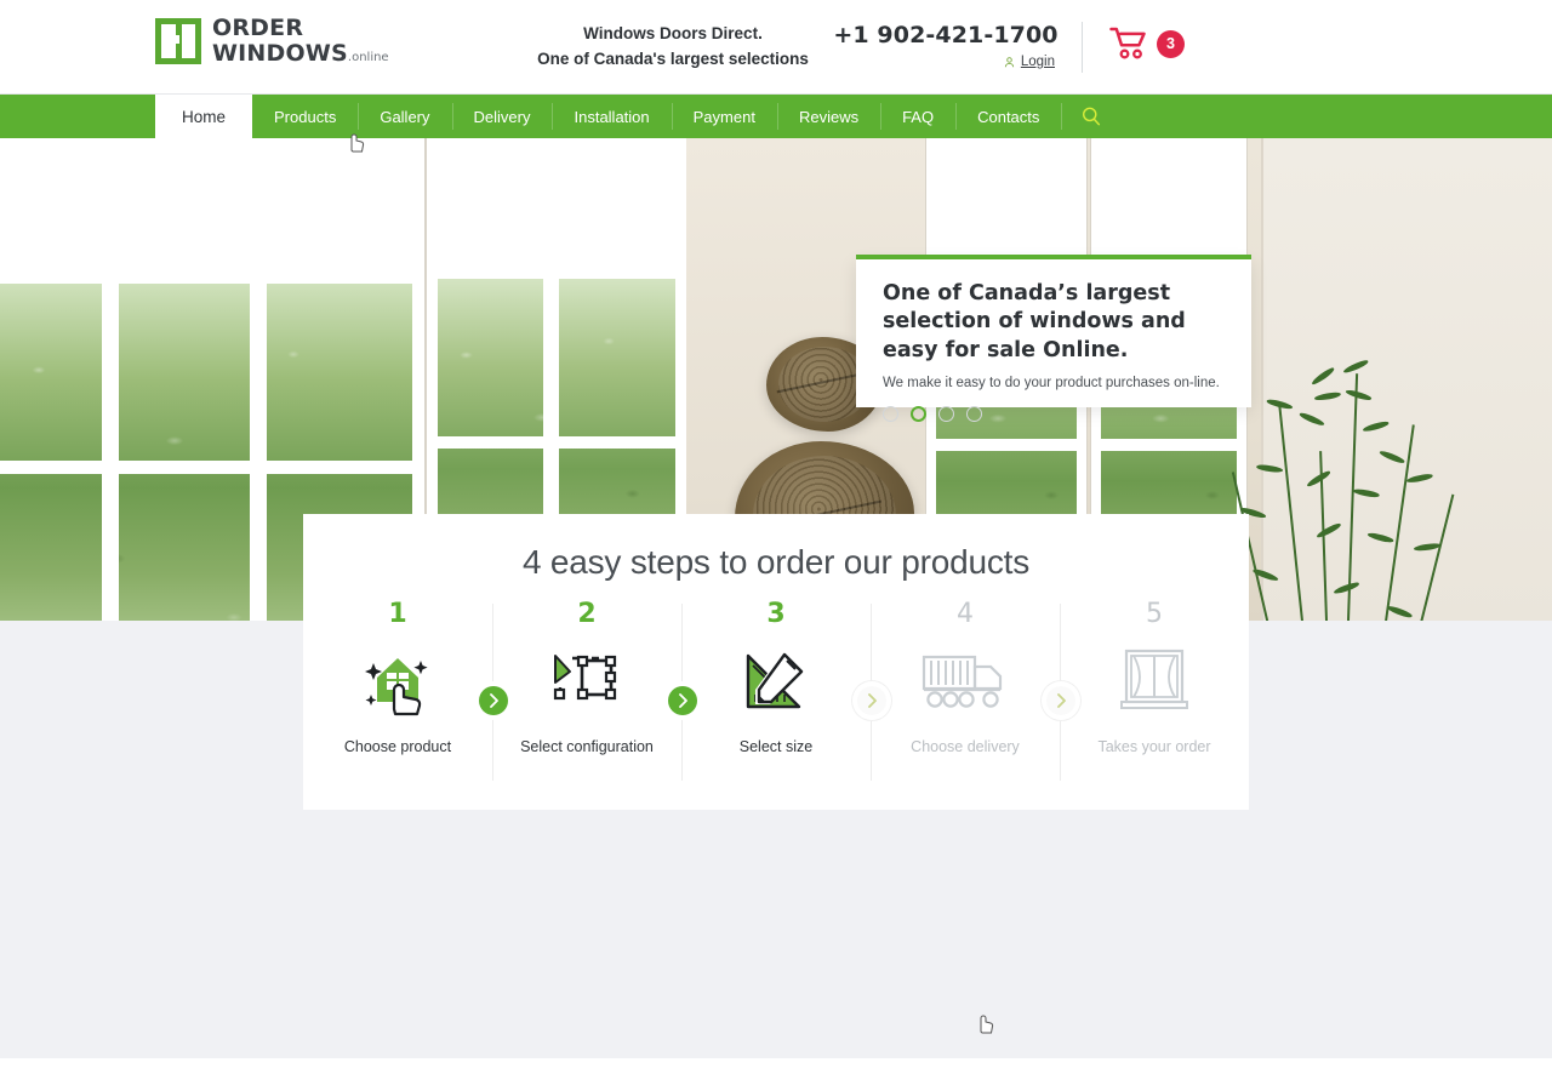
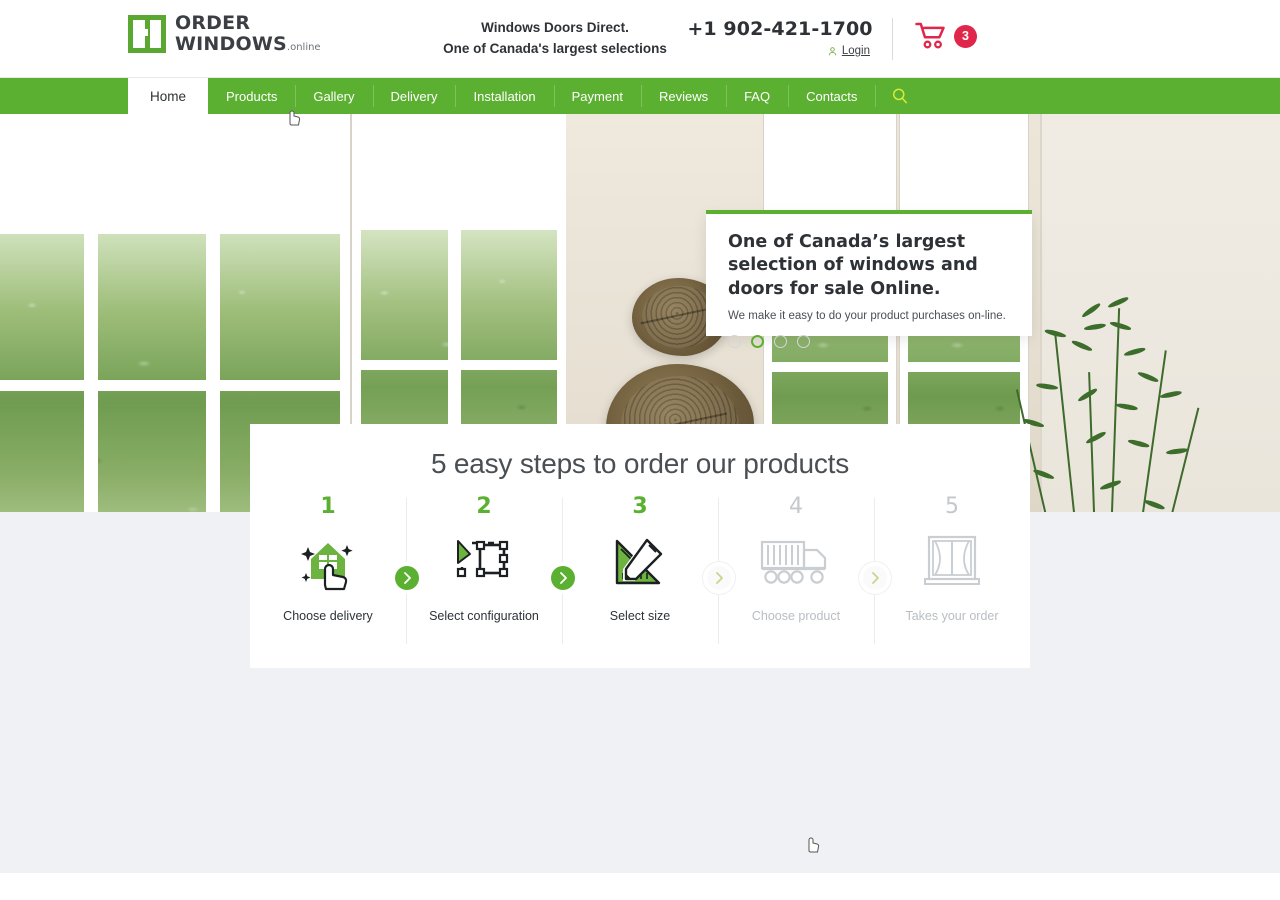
  ORDER
  WINDOWS.online
  Windows Doors Direct.
  One of Canada's largest selections
  +1 902-421-1700
  Login
  3
  Home
  Products
  Gallery
  Delivery
  Installation
  Payment
  Reviews
  FAQ
  Contacts
- One of Canada’s largest selection of windows and easy for sale Online.
+ One of Canada’s largest selection of windows and doors for sale Online.
  We make it easy to do your product purchases on-line.
- 4 easy steps to order our products
+ 5 easy steps to order our products
  1
- Choose product
+ Choose delivery
  2
  Select configuration
  3
  Select size
  4
- Choose delivery
+ Choose product
  5
  Takes your order
